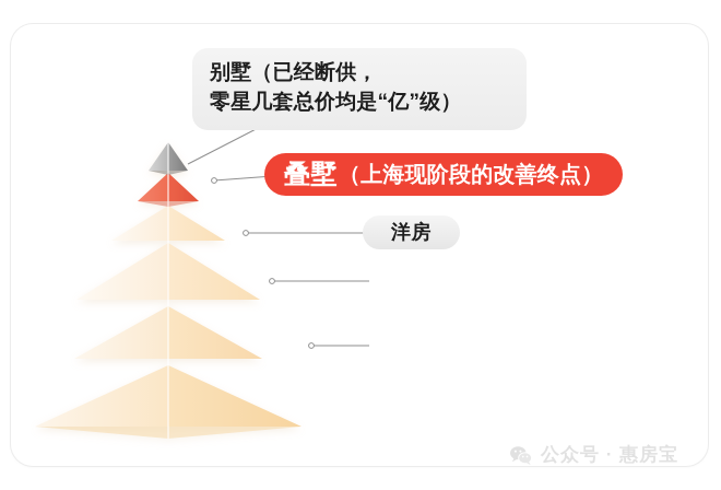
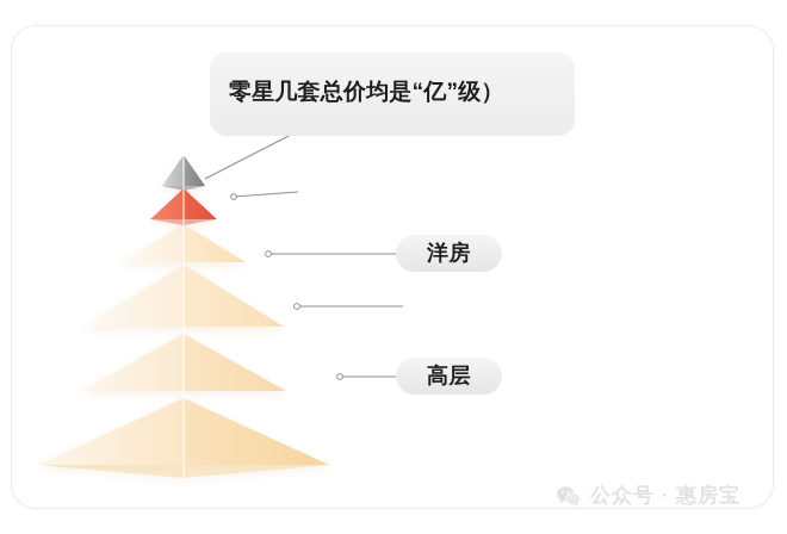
- 别墅（已经断供，
  零星几套总价均是“亿”级）
- 叠墅
- （上海现阶段的改善终点）
  洋房
+ 高层
  公众号 · 惠房宝
